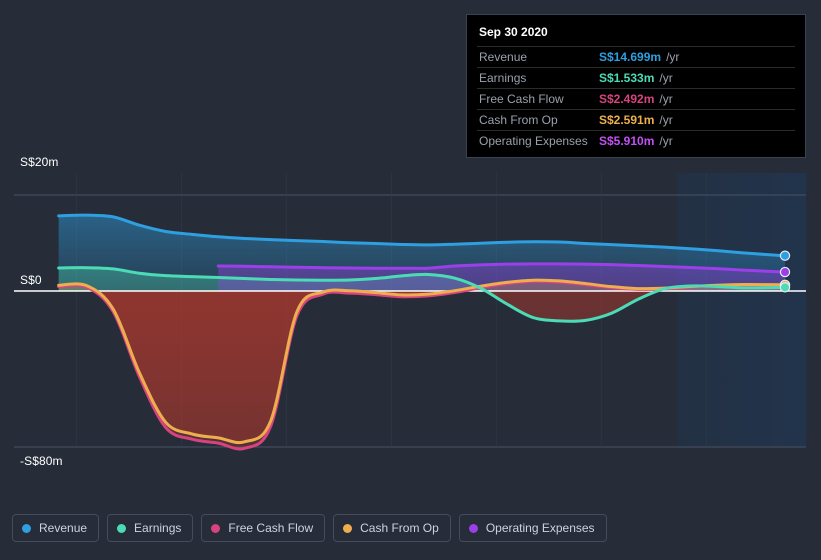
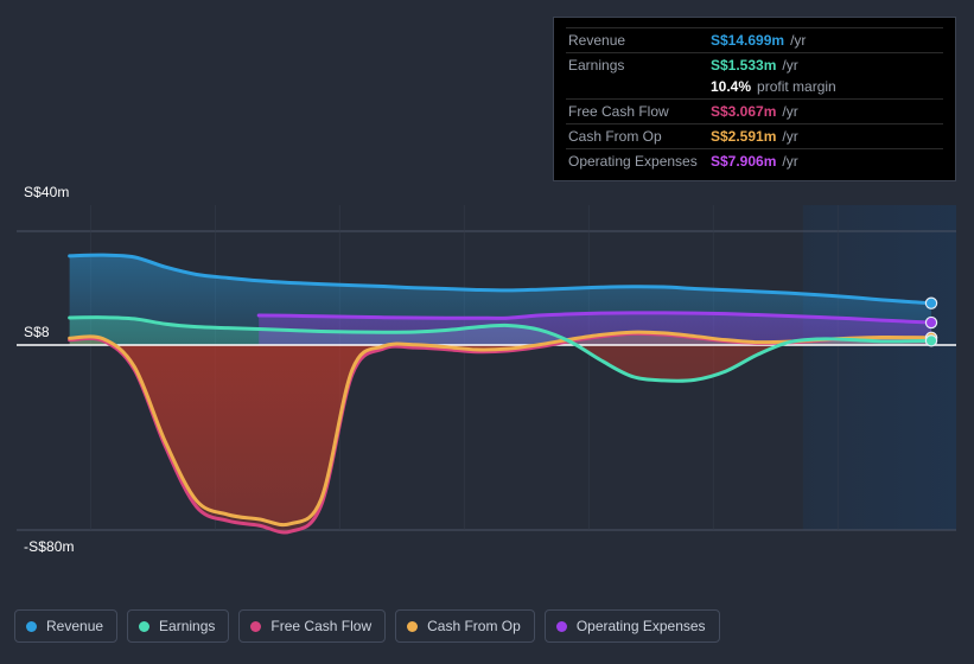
- S$20m
+ S$40m
- S$0
+ S$8
  -S$80m
  Revenue
  Earnings
  Free Cash Flow
  Cash From Op
  Operating Expenses
- Sep 30 2020
  Revenue
  S$14.699m
  /yr
  Earnings
  S$1.533m
  /yr
+ 10.4%
+ profit margin
  Free Cash Flow
- S$2.492m
+ S$3.067m
  /yr
  Cash From Op
  S$2.591m
  /yr
  Operating Expenses
- S$5.910m
+ S$7.906m
  /yr
